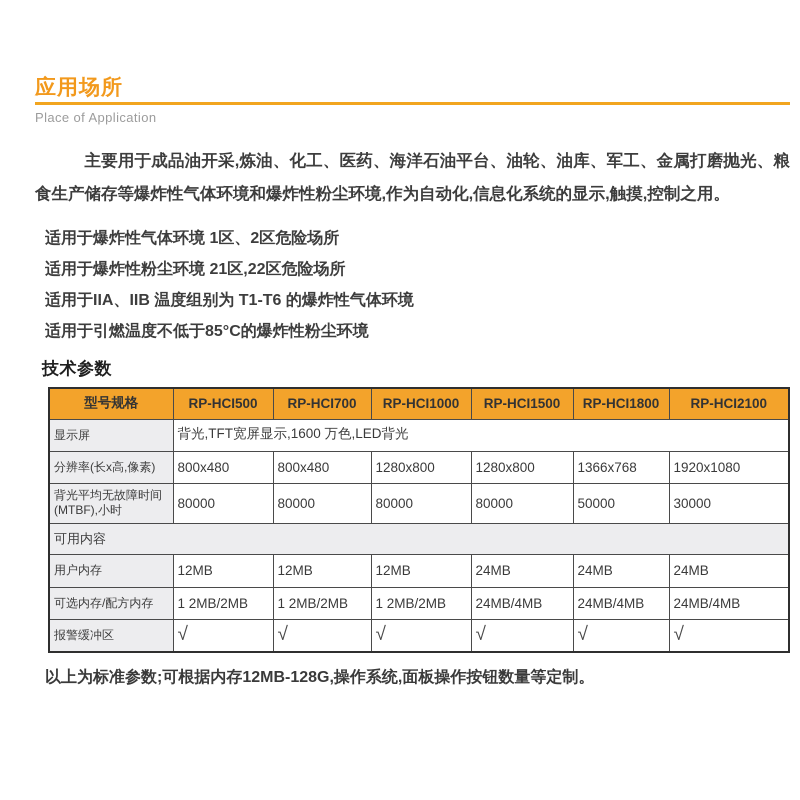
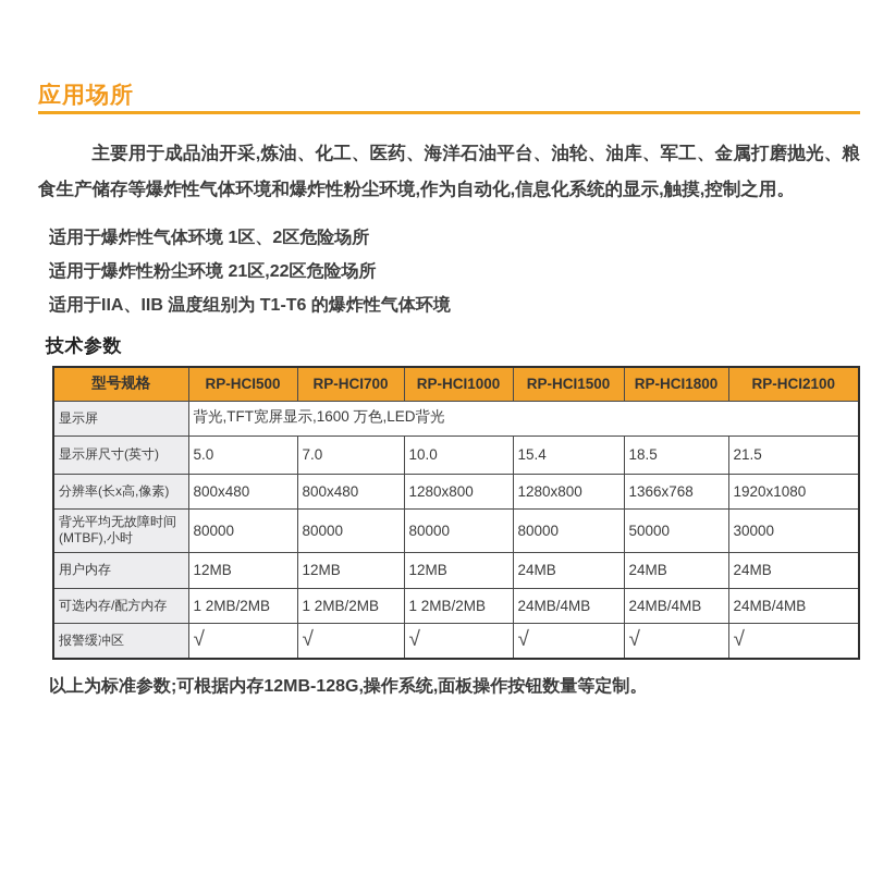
  应用场所
- Place of Application
  主要用于成品油开采,炼油、化工、医药、海洋石油平台、油轮、油库、军工、金属打磨抛光、粮食生产储存等爆炸性气体环境和爆炸性粉尘环境,作为自动化,信息化系统的显示,触摸,控制之用。
  适用于爆炸性气体环境 1区、2区危险场所
  适用于爆炸性粉尘环境 21区,22区危险场所
  适用于IIA、IIB 温度组别为 T1-T6 的爆炸性气体环境
- 适用于引燃温度不低于85°C的爆炸性粉尘环境
  技术参数
  型号规格	RP-HCI500	RP-HCI700	RP-HCI1000	RP-HCI1500	RP-HCI1800	RP-HCI2100
  显示屏	背光,TFT宽屏显示,1600 万色,LED背光
+ 显示屏尺寸(英寸)	5.0	7.0	10.0	15.4	18.5	21.5
  分辨率(长x高,像素)	800x480	800x480	1280x800	1280x800	1366x768	1920x1080
  背光平均无故障时间 (MTBF),小时	80000	80000	80000	80000	50000	30000
- 可用内容
  用户内存	12MB	12MB	12MB	24MB	24MB	24MB
  可选内存/配方内存	1 2MB/2MB	1 2MB/2MB	1 2MB/2MB	24MB/4MB	24MB/4MB	24MB/4MB
  报警缓冲区	√	√	√	√	√	√
  以上为标准参数;可根据内存12MB-128G,操作系统,面板操作按钮数量等定制。
